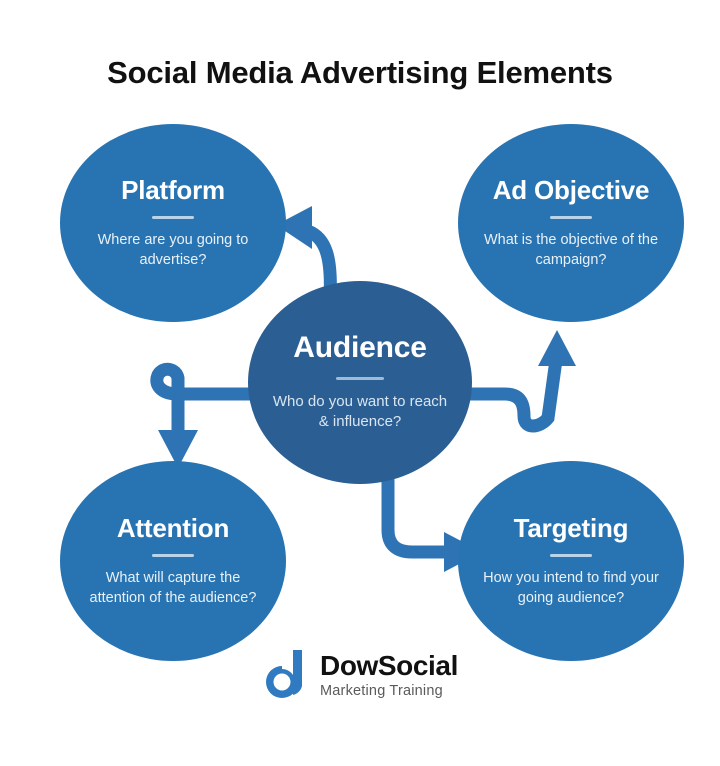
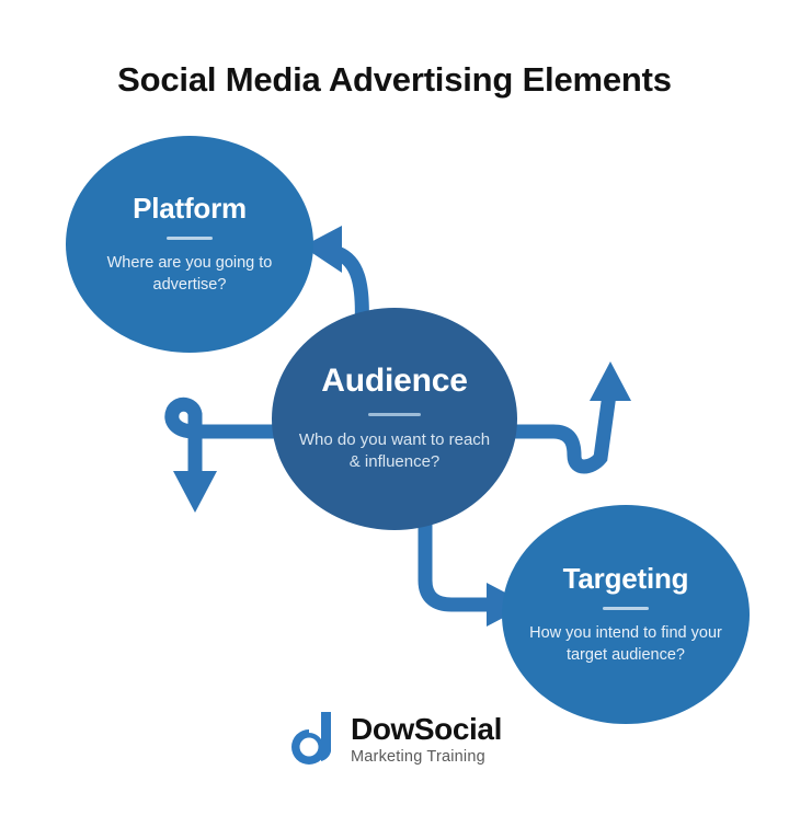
  Social Media Advertising Elements
  Platform
  Where are you going to advertise?
- Ad Objective
- What is the objective of the campaign?
- Attention
- What will capture the attention of the audience?
  Targeting
- How you intend to find your going audience?
+ How you intend to find your target audience?
  Audience
  Who do you want to reach & influence?
  DowSocial
  Marketing Training
